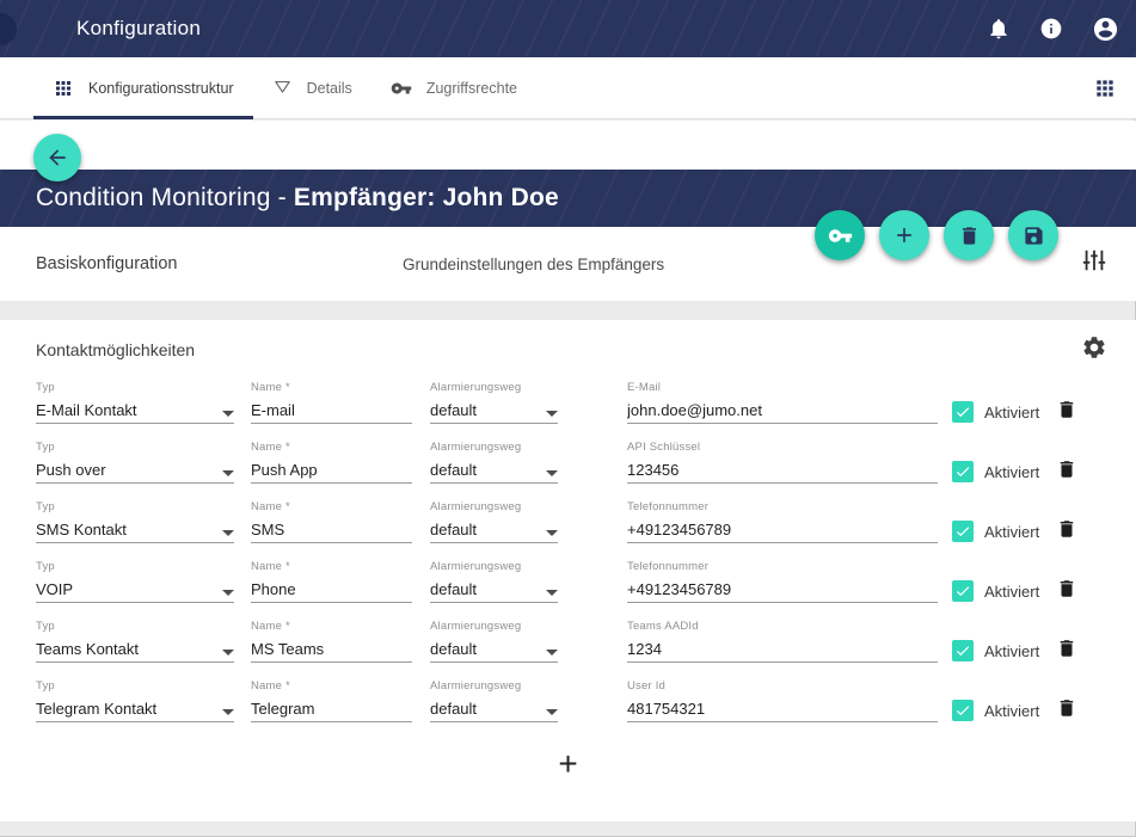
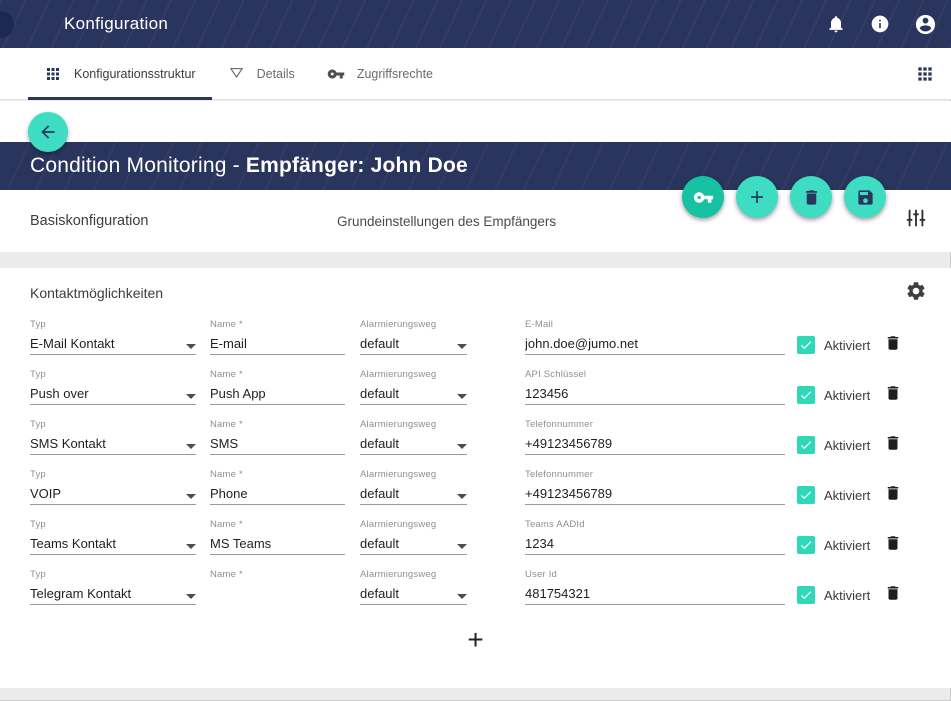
  Konfiguration
  Konfigurationsstruktur
  Details
  Zugriffsrechte
  Condition Monitoring - Empfänger: John Doe
  Basiskonfiguration
  Grundeinstellungen des Empfängers
  Kontaktmöglichkeiten
  Typ
  E-Mail Kontakt
  Name *
  E-mail
  Alarmierungsweg
  default
  E-Mail
  john.doe@jumo.net
  Aktiviert
  Typ
  Push over
  Name *
  Push App
  Alarmierungsweg
  default
  API Schlüssel
  123456
  Aktiviert
  Typ
  SMS Kontakt
  Name *
  SMS
  Alarmierungsweg
  default
  Telefonnummer
  +49123456789
  Aktiviert
  Typ
  VOIP
  Name *
  Phone
  Alarmierungsweg
  default
  Telefonnummer
  +49123456789
  Aktiviert
  Typ
  Teams Kontakt
  Name *
  MS Teams
  Alarmierungsweg
  default
  Teams AADId
  1234
  Aktiviert
  Typ
  Telegram Kontakt
  Name *
- Telegram
  Alarmierungsweg
  default
  User Id
  481754321
  Aktiviert
  +
